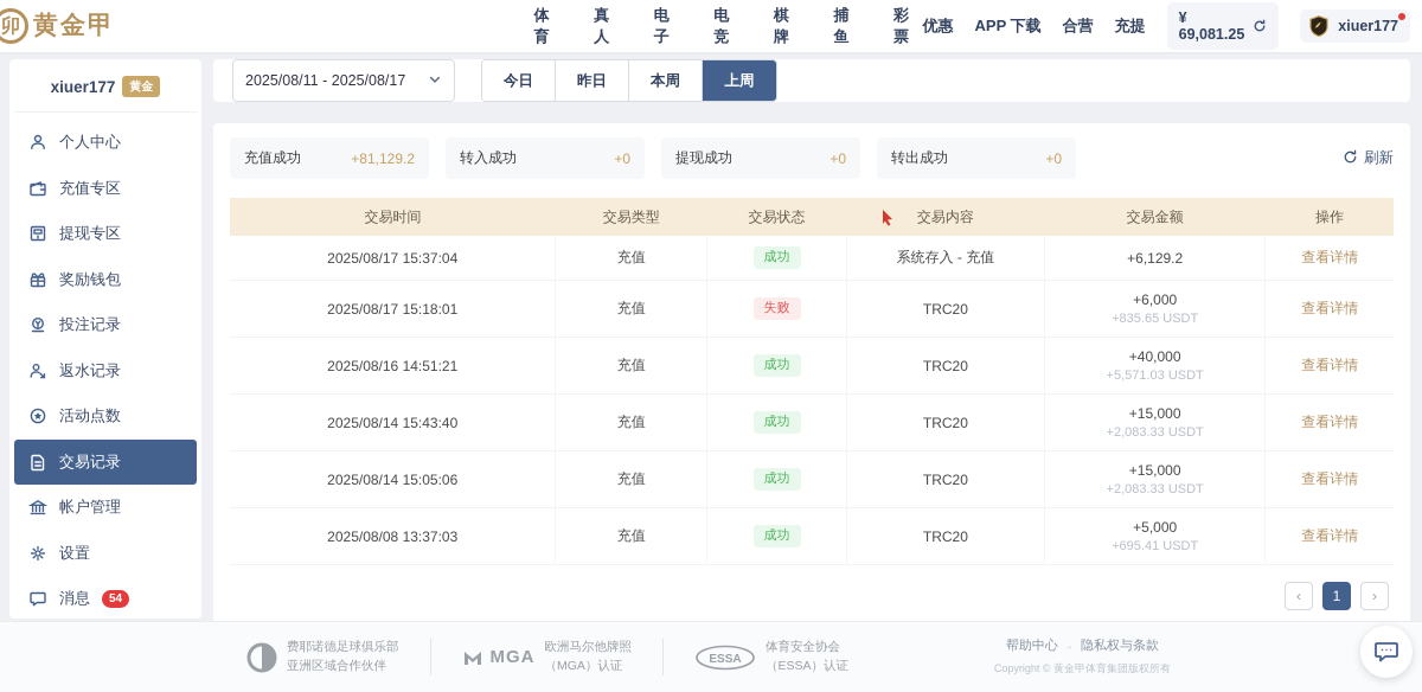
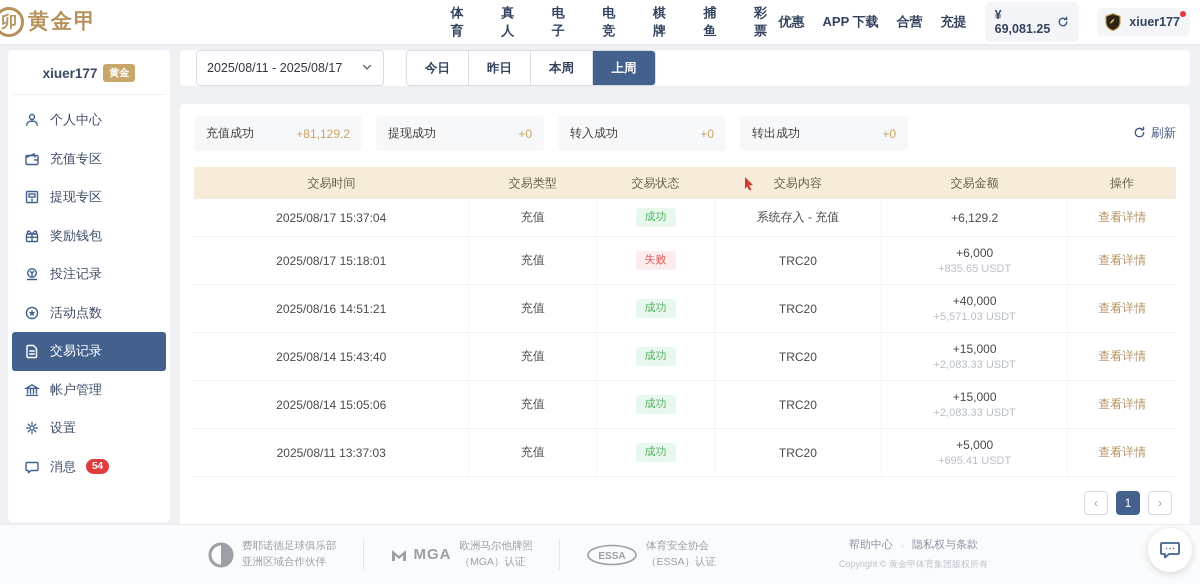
  卯
  黄金甲
  体育
  真人
  电子
  电竞
  棋牌
  捕鱼
  彩票
  优惠
  APP 下载
  合营
  充提
  ¥ 69,081.25
  xiuer177
  xiuer177
  黄金
  个人中心
  充值专区
  提现专区
  奖励钱包
  投注记录
- 返水记录
  活动点数
  交易记录
  帐户管理
  设置
  消息
  54
  2025/08/11 - 2025/08/17
  今日
  昨日
  本周
  上周
  充值成功
  +81,129.2
- 转入成功
+ 提现成功
  +0
- 提现成功
+ 转入成功
  +0
  转出成功
  +0
  刷新
  交易时间	交易类型	交易状态	交易内容	交易金额	操作
  2025/08/17 15:37:04	充值	成功	系统存入 - 充值	+6,129.2	查看详情
  2025/08/17 15:18:01	充值	失败	TRC20	+6,000 +835.65 USDT	查看详情
  2025/08/16 14:51:21	充值	成功	TRC20	+40,000 +5,571.03 USDT	查看详情
  2025/08/14 15:43:40	充值	成功	TRC20	+15,000 +2,083.33 USDT	查看详情
  2025/08/14 15:05:06	充值	成功	TRC20	+15,000 +2,083.33 USDT	查看详情
- 2025/08/08 13:37:03	充值	成功	TRC20	+5,000 +695.41 USDT	查看详情
+ 2025/08/11 13:37:03	充值	成功	TRC20	+5,000 +695.41 USDT	查看详情
  ‹
  1
  ›
  费耶诺德足球俱乐部
  亚洲区域合作伙伴
  MGA
  欧洲马尔他牌照
  （MGA）认证
  ESSA
  体育安全协会
  （ESSA）认证
  帮助中心
  隐私权与条款
  Copyright © 黄金甲体育集团版权所有
